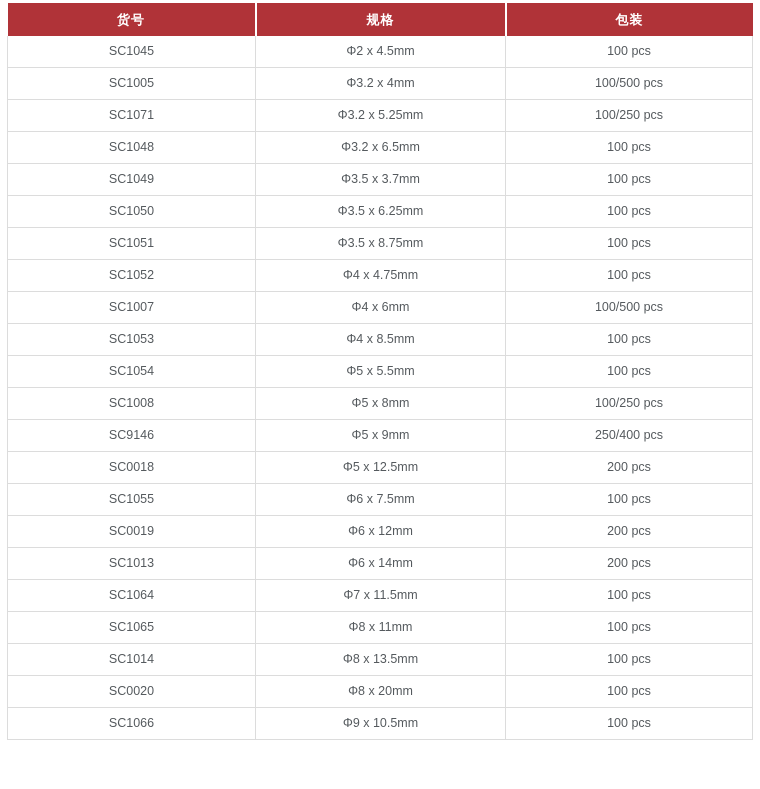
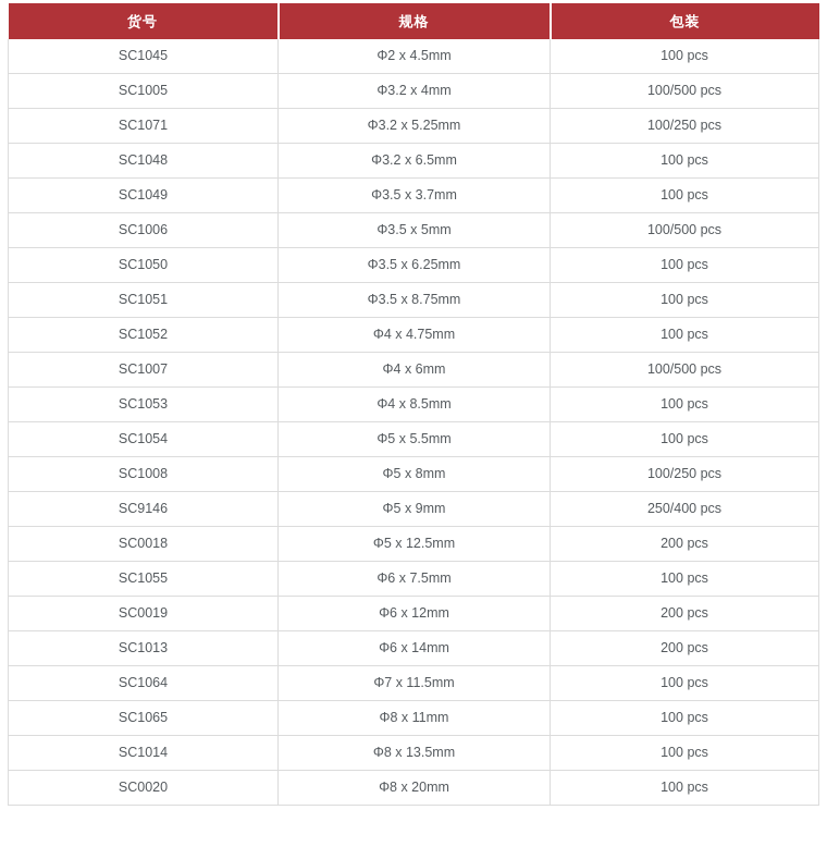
  货号	规格	包装
  SC1045	Φ2 x 4.5mm	100 pcs
  SC1005	Φ3.2 x 4mm	100/500 pcs
  SC1071	Φ3.2 x 5.25mm	100/250 pcs
  SC1048	Φ3.2 x 6.5mm	100 pcs
  SC1049	Φ3.5 x 3.7mm	100 pcs
+ SC1006	Φ3.5 x 5mm	100/500 pcs
  SC1050	Φ3.5 x 6.25mm	100 pcs
  SC1051	Φ3.5 x 8.75mm	100 pcs
  SC1052	Φ4 x 4.75mm	100 pcs
  SC1007	Φ4 x 6mm	100/500 pcs
  SC1053	Φ4 x 8.5mm	100 pcs
  SC1054	Φ5 x 5.5mm	100 pcs
  SC1008	Φ5 x 8mm	100/250 pcs
  SC9146	Φ5 x 9mm	250/400 pcs
  SC0018	Φ5 x 12.5mm	200 pcs
  SC1055	Φ6 x 7.5mm	100 pcs
  SC0019	Φ6 x 12mm	200 pcs
  SC1013	Φ6 x 14mm	200 pcs
  SC1064	Φ7 x 11.5mm	100 pcs
  SC1065	Φ8 x 11mm	100 pcs
  SC1014	Φ8 x 13.5mm	100 pcs
  SC0020	Φ8 x 20mm	100 pcs
- SC1066	Φ9 x 10.5mm	100 pcs
